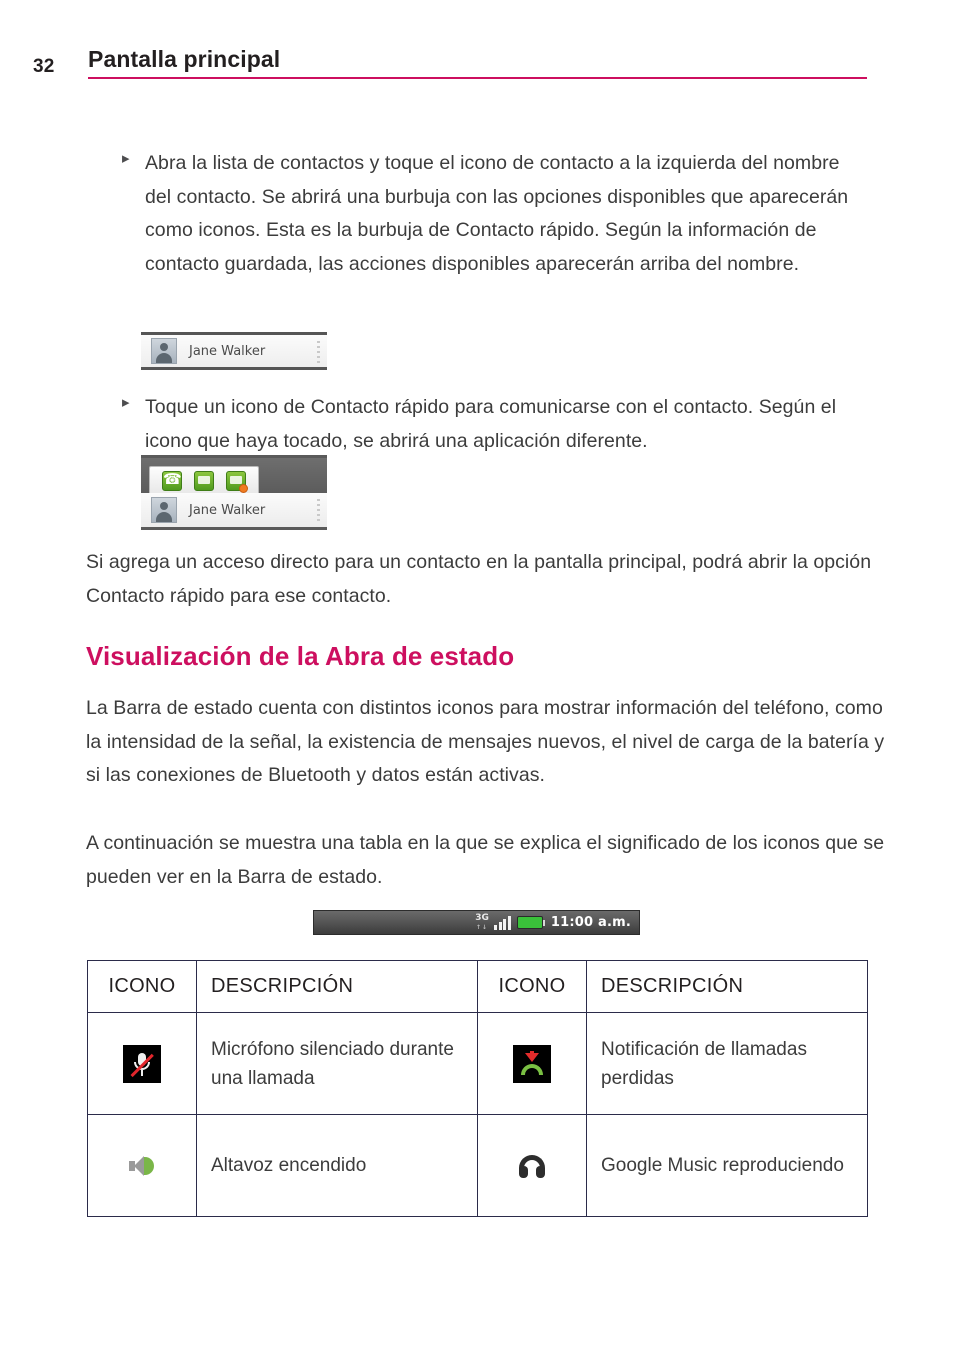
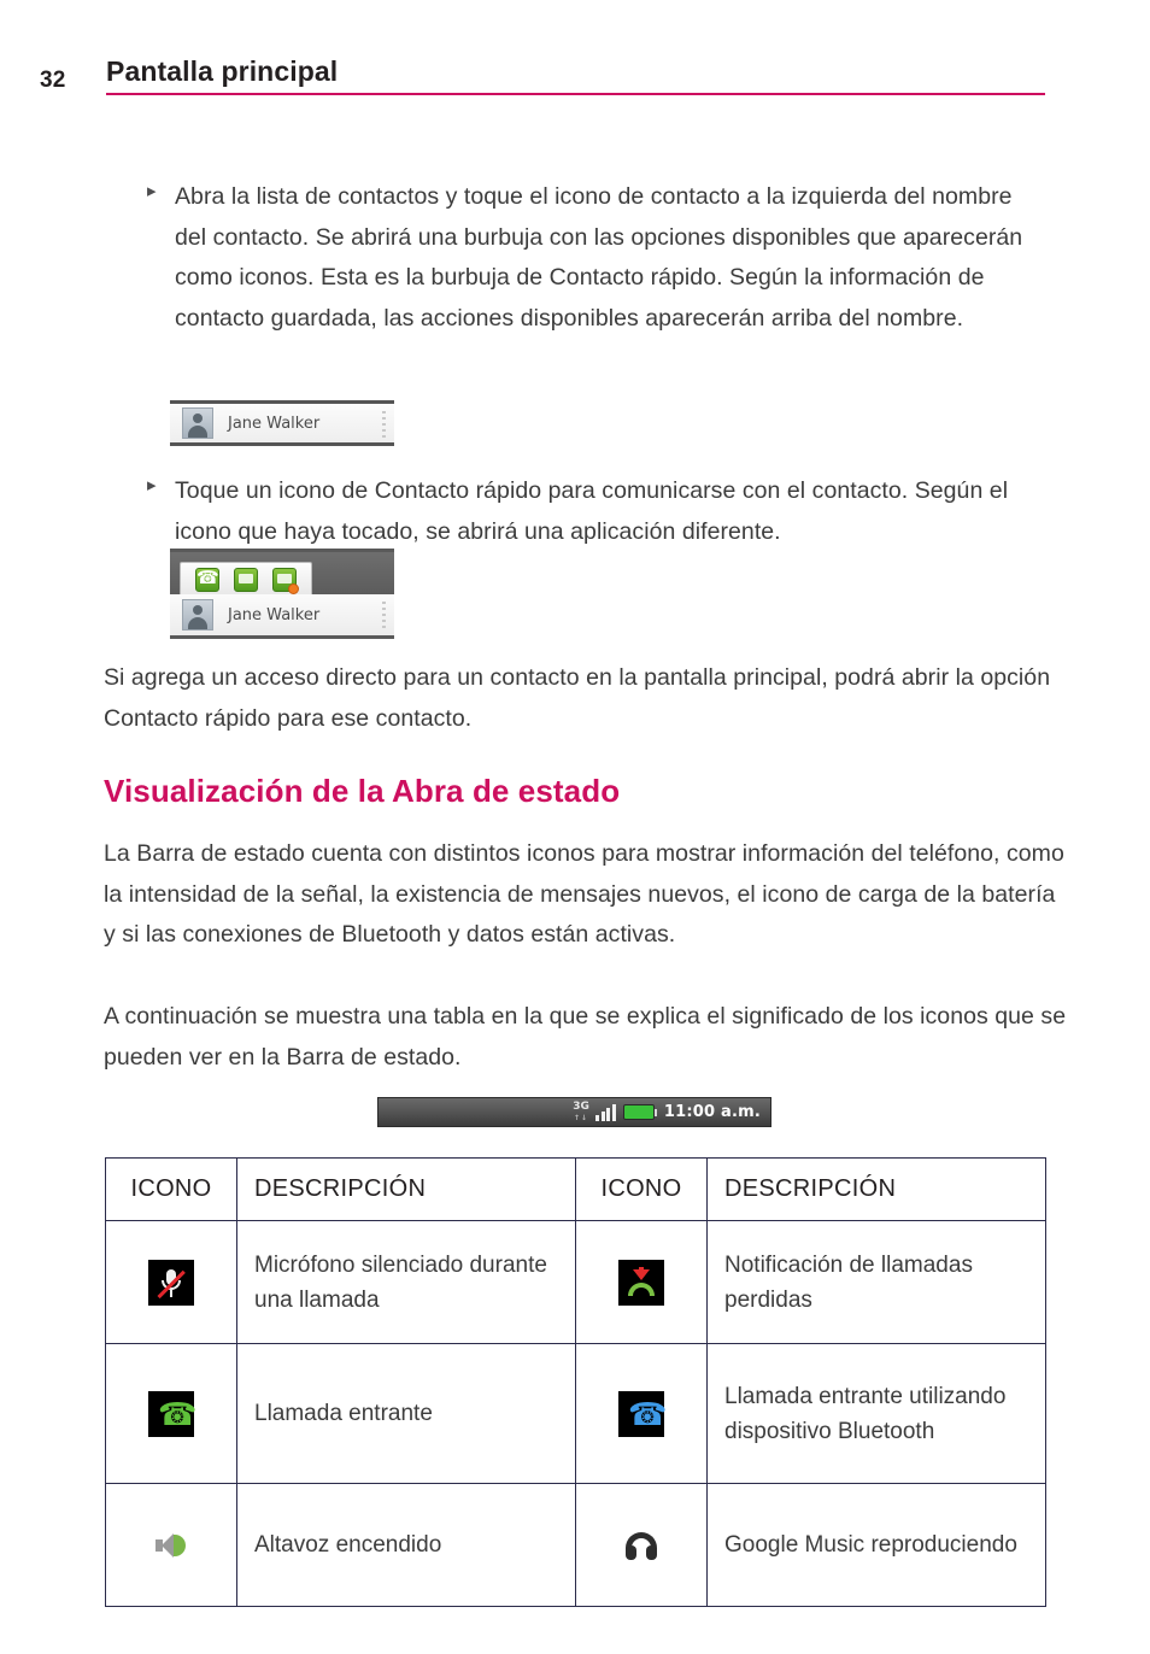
  32
  Pantalla principal
  ▸
  Abra la lista de contactos y toque el icono de contacto a la izquierda del nombre del contacto. Se abrirá una burbuja con las opciones disponibles que aparecerán como iconos. Esta es la burbuja de Contacto rápido. Según la información de contacto guardada, las acciones disponibles aparecerán arriba del nombre.
  Jane Walker
  ▸
  Toque un icono de Contacto rápido para comunicarse con el contacto. Según el icono que haya tocado, se abrirá una aplicación diferente.
  Jane Walker
  Si agrega un acceso directo para un contacto en la pantalla principal, podrá abrir la opción Contacto rápido para ese contacto.
  Visualización de la Abra de estado
- La Barra de estado cuenta con distintos iconos para mostrar información del teléfono, como la intensidad de la señal, la existencia de mensajes nuevos, el nivel de carga de la batería y si las conexiones de Bluetooth y datos están activas.
+ La Barra de estado cuenta con distintos iconos para mostrar información del teléfono, como la intensidad de la señal, la existencia de mensajes nuevos, el icono de carga de la batería y si las conexiones de Bluetooth y datos están activas.
  A continuación se muestra una tabla en la que se explica el significado de los iconos que se pueden ver en la Barra de estado.
  3G
  11:00 a.m.
  ICONO	DESCRIPCIÓN	ICONO	DESCRIPCIÓN
  	Micrófono silenciado durante una llamada		Notificación de llamadas perdidas
+ ☎	Llamada entrante	☎	Llamada entrante utilizando dispositivo Bluetooth
  	Altavoz encendido		Google Music reproduciendo
